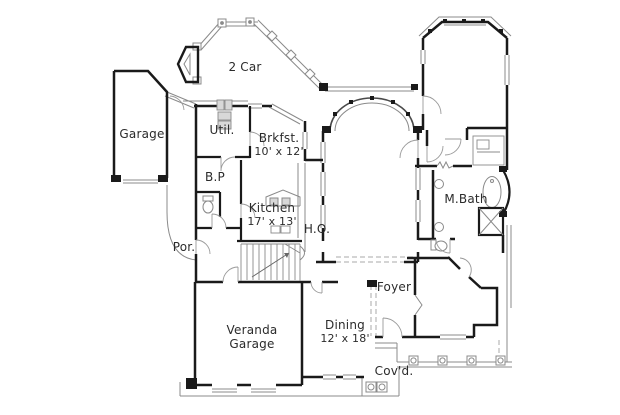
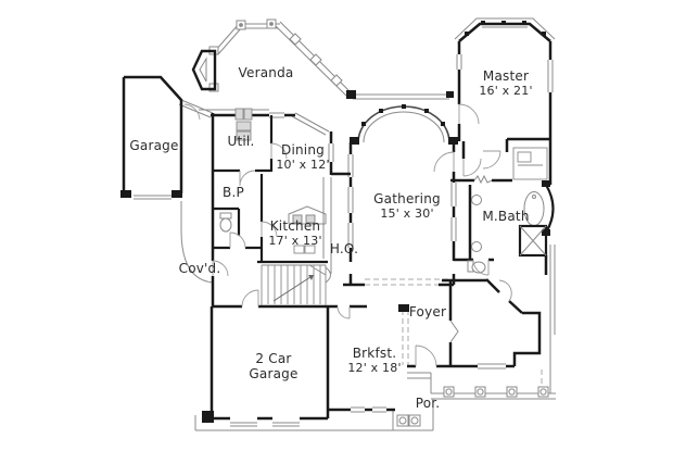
- 2 Car
+ Veranda
+ Master
+ 16' x 21'
  Garage
  Util.
- Brkfst.
+ Dining
  10' x 12'
  B.P
+ Gathering
+ 15' x 30'
  M.Bath
  Kitchen
  17' x 13'
  H.O.
- Por.
+ Cov'd.
  Foyer
- Veranda
+ 2 Car
  Garage
- Dining
+ Brkfst.
  12' x 18'
- Cov'd.
+ Por.
